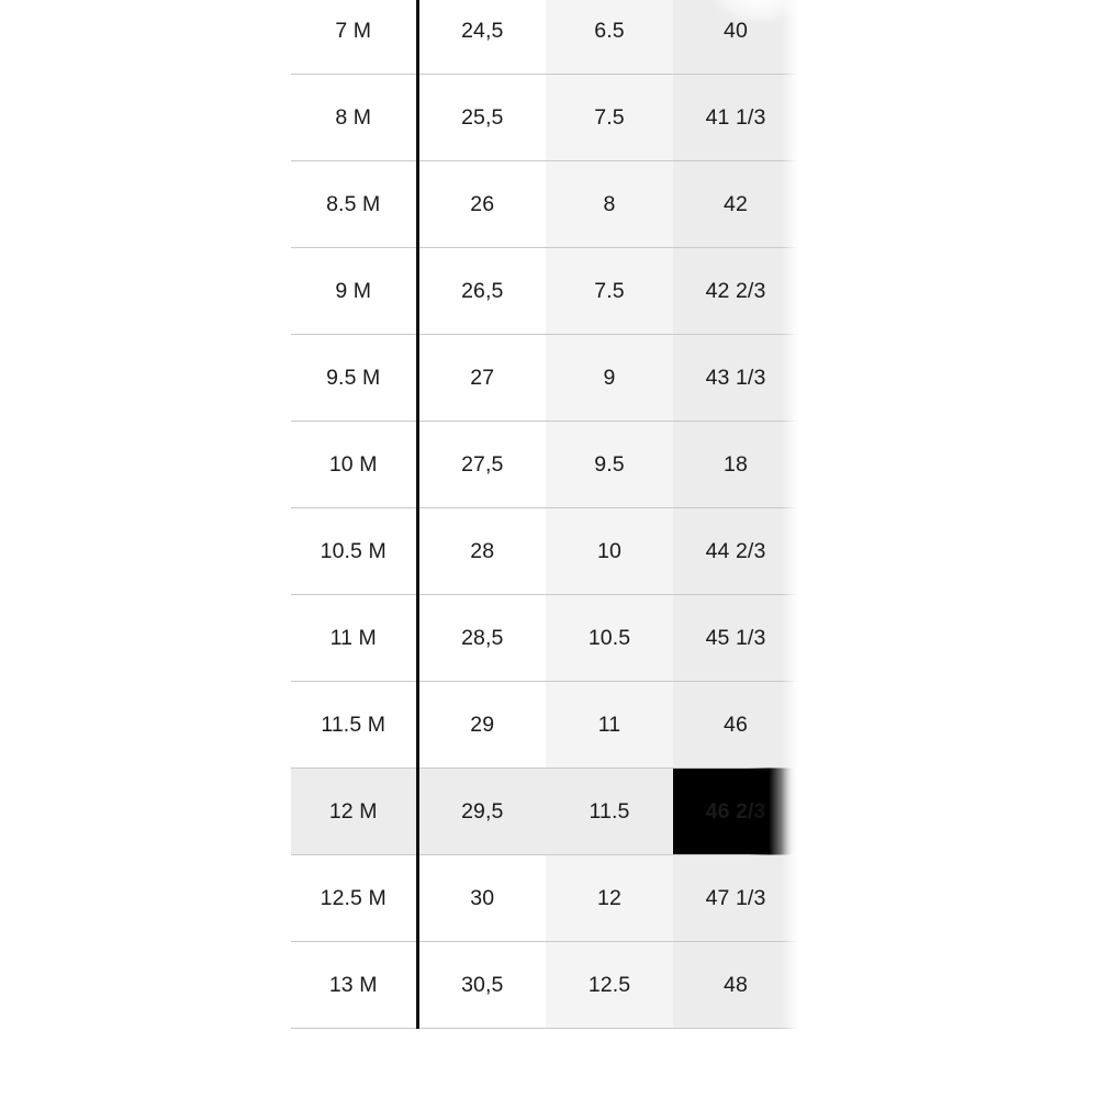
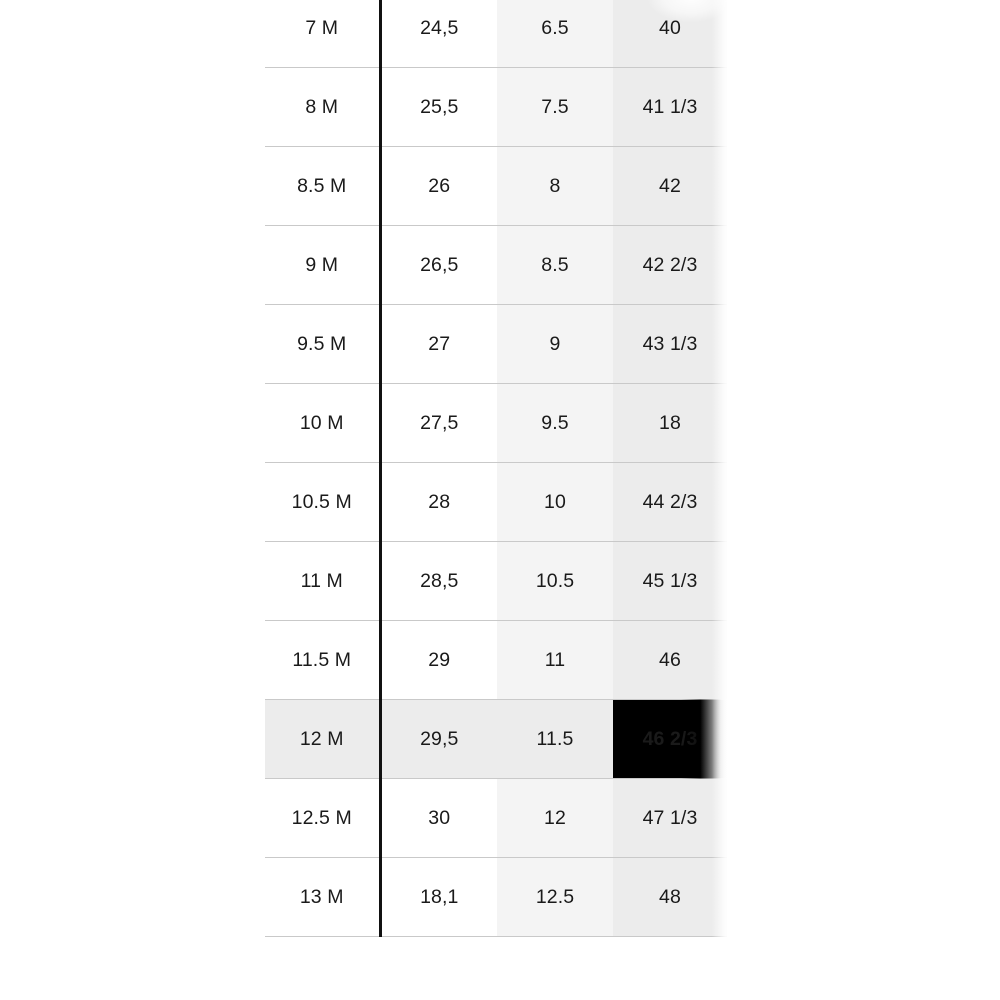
  7 M	24,5	6.5	40
  8 M	25,5	7.5	41 1/3
  8.5 M	26	8	42
- 9 M	26,5	7.5	42 2/3
+ 9 M	26,5	8.5	42 2/3
  9.5 M	27	9	43 1/3
  10 M	27,5	9.5	18
  10.5 M	28	10	44 2/3
  11 M	28,5	10.5	45 1/3
  11.5 M	29	11	46
  12 M	29,5	11.5	46 2/3
  12.5 M	30	12	47 1/3
- 13 M	30,5	12.5	48
+ 13 M	18,1	12.5	48
